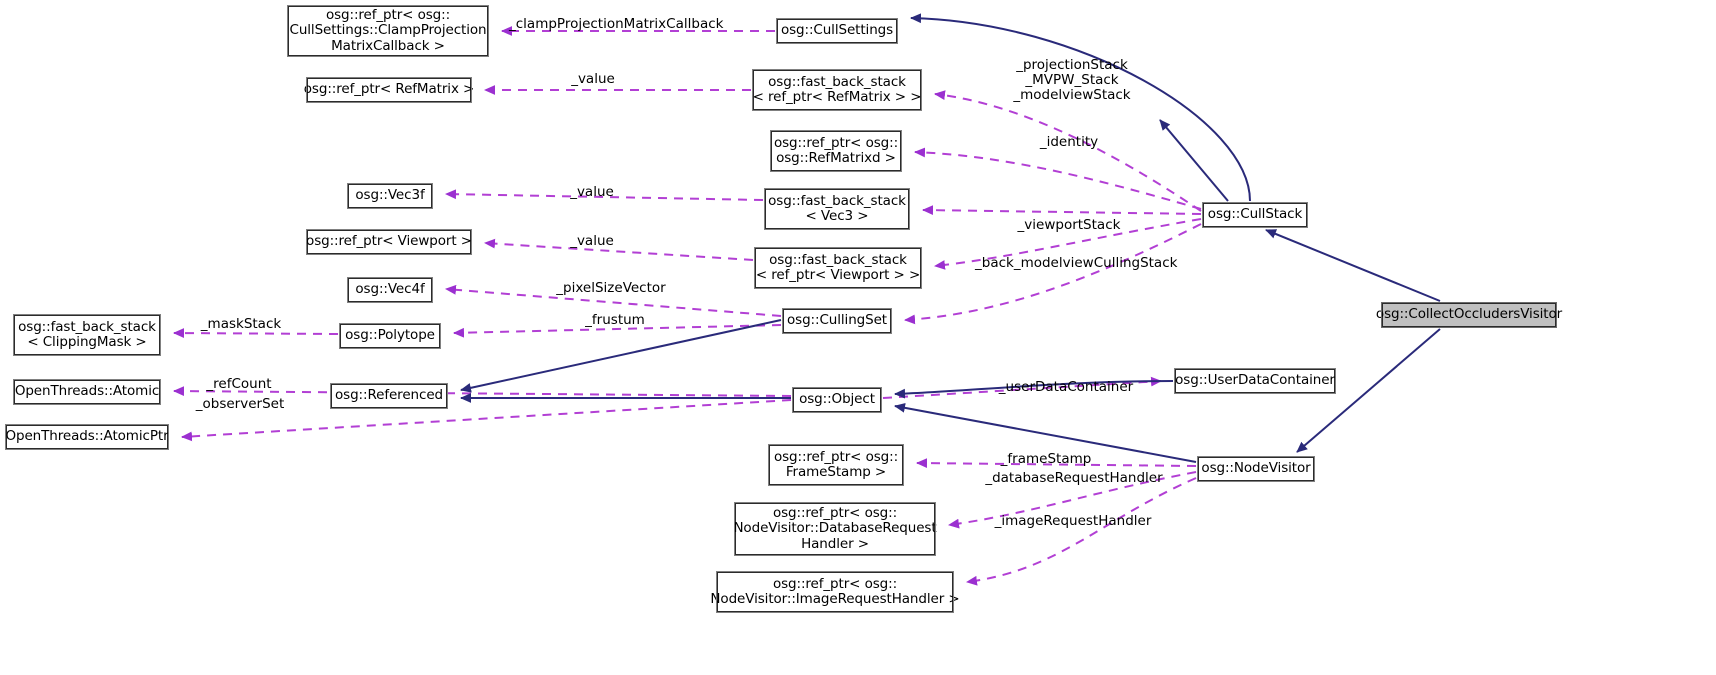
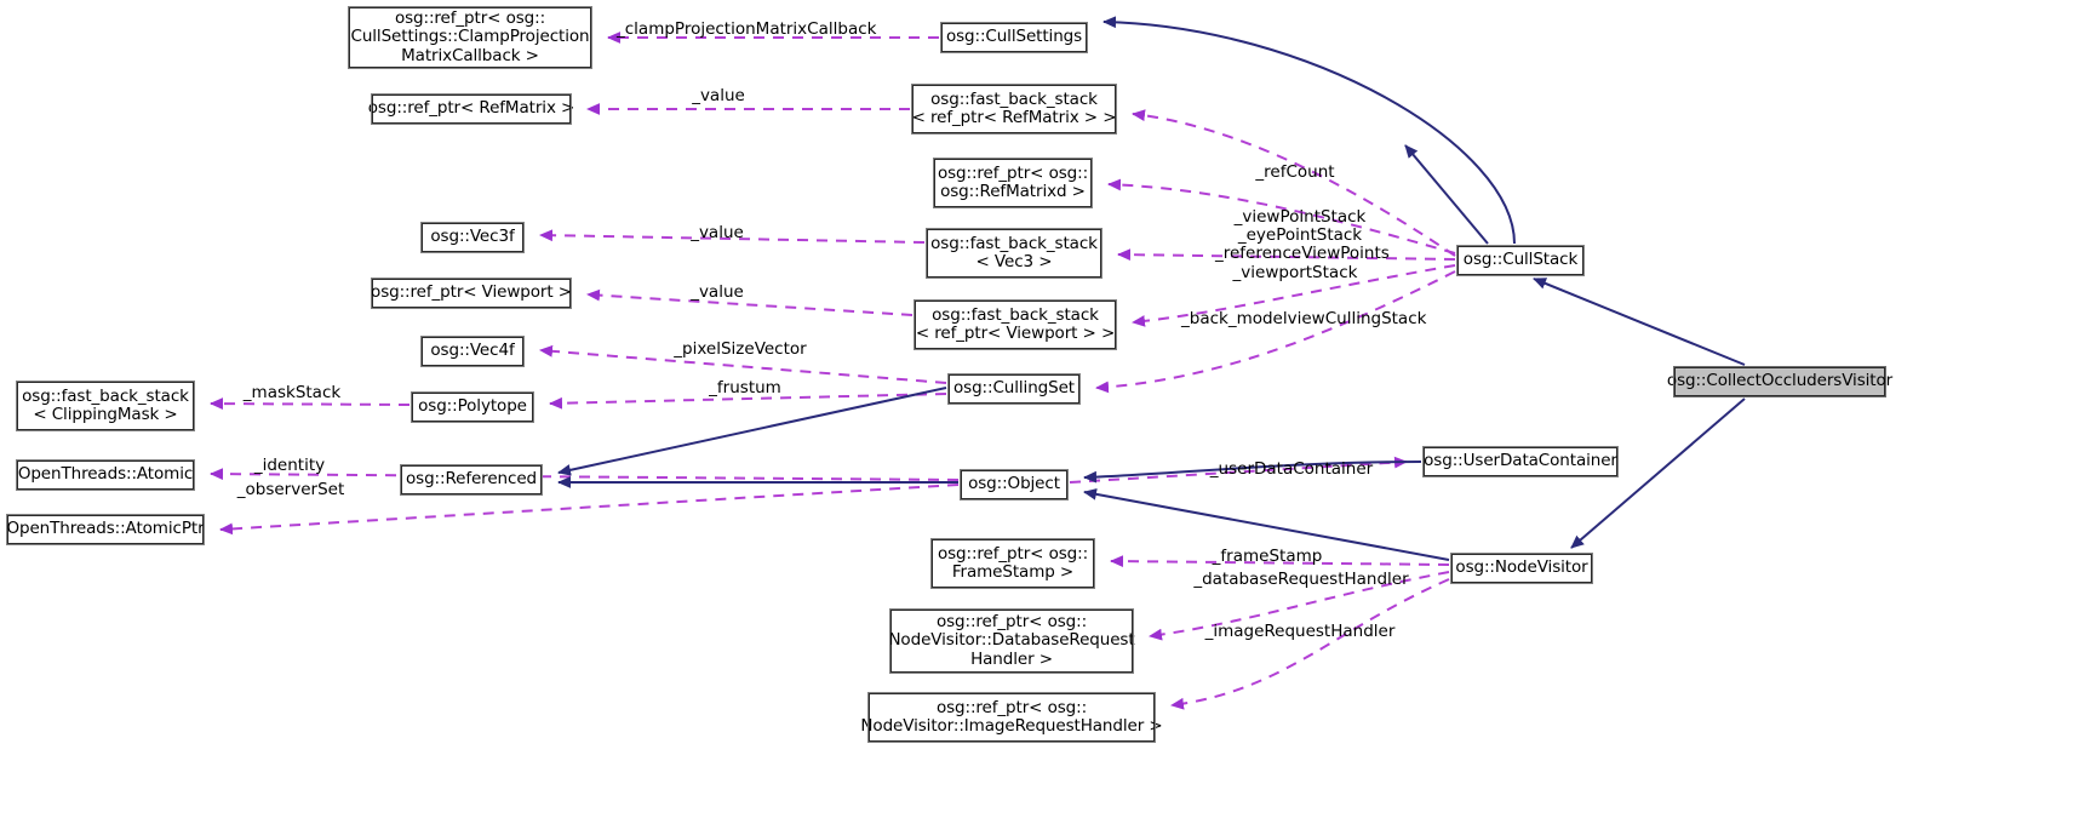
  osg::ref_ptr< osg::
  CullSettings::ClampProjection
  MatrixCallback >
  osg::CullSettings
  osg::ref_ptr< RefMatrix >
  osg::fast_back_stack
  < ref_ptr< RefMatrix > >
  osg::ref_ptr< osg::
  osg::RefMatrixd >
  osg::Vec3f
  osg::fast_back_stack
  < Vec3 >
  osg::ref_ptr< Viewport >
  osg::fast_back_stack
  < ref_ptr< Viewport > >
  osg::Vec4f
  osg::CullStack
  osg::fast_back_stack
  < ClippingMask >
  osg::Polytope
  osg::CullingSet
  osg::CollectOccludersVisitor
  OpenThreads::Atomic
  osg::Referenced
  osg::Object
  osg::UserDataContainer
  OpenThreads::AtomicPtr
  osg::ref_ptr< osg::
  FrameStamp >
  osg::NodeVisitor
  osg::ref_ptr< osg::
  NodeVisitor::DatabaseRequest
  Handler >
  osg::ref_ptr< osg::
  NodeVisitor::ImageRequestHandler >
  _clampProjectionMatrixCallback
  _value
- _projectionStack
- _MVPW_Stack
- _modelviewStack
- _identity
+ _refCount
  _value
+ _viewPointStack
+ _eyePointStack
+ _referenceViewPoints
  _value
  _viewportStack
  _back_modelviewCullingStack
  _pixelSizeVector
  _maskStack
  _frustum
- _refCount
+ _identity
  _userDataContainer
  _observerSet
  _frameStamp
  _databaseRequestHandler
  _imageRequestHandler
